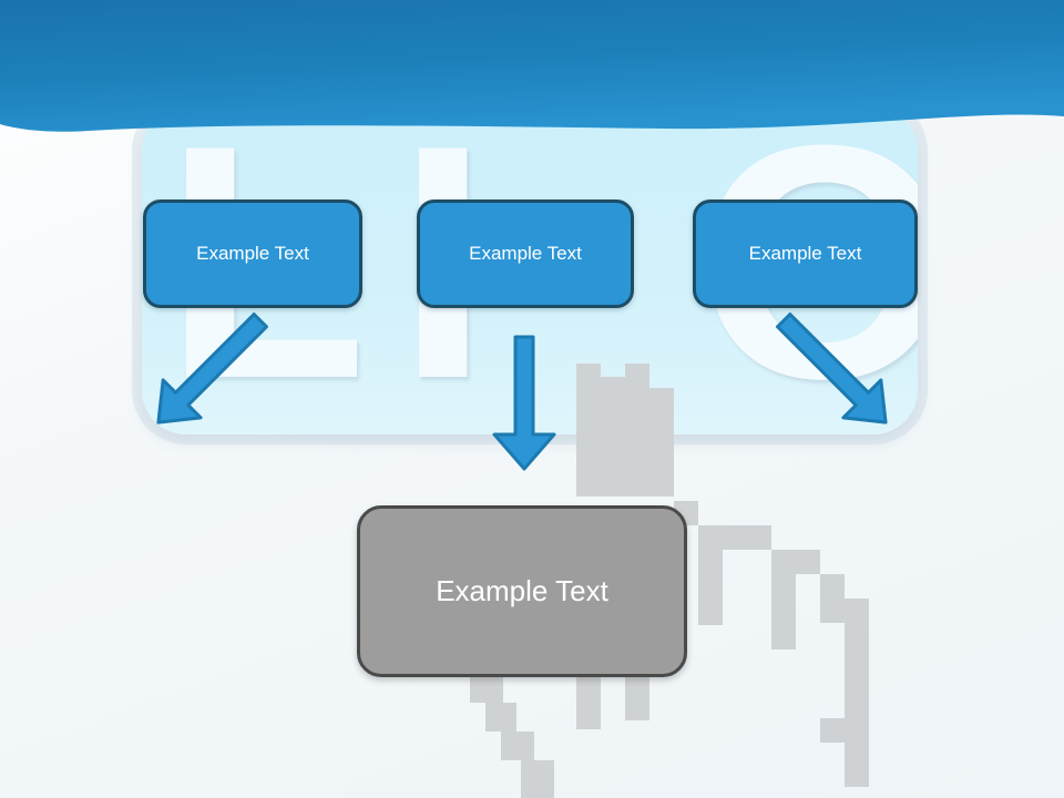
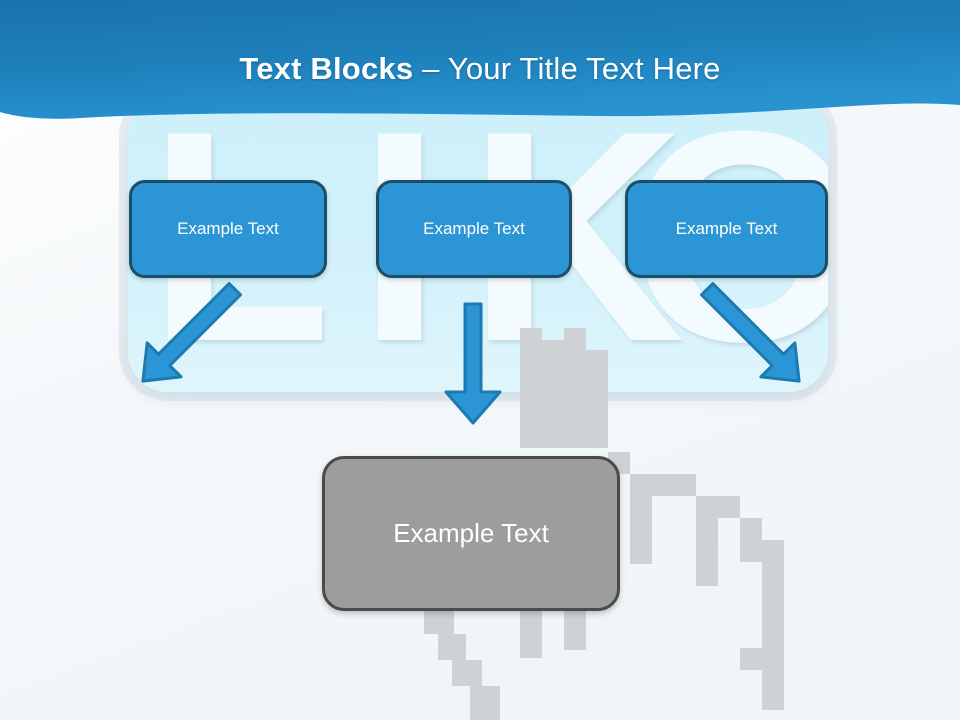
+ K
+ Text Blocks – Your Title Text Here
  Example Text
  Example Text
  Example Text
  Example Text
